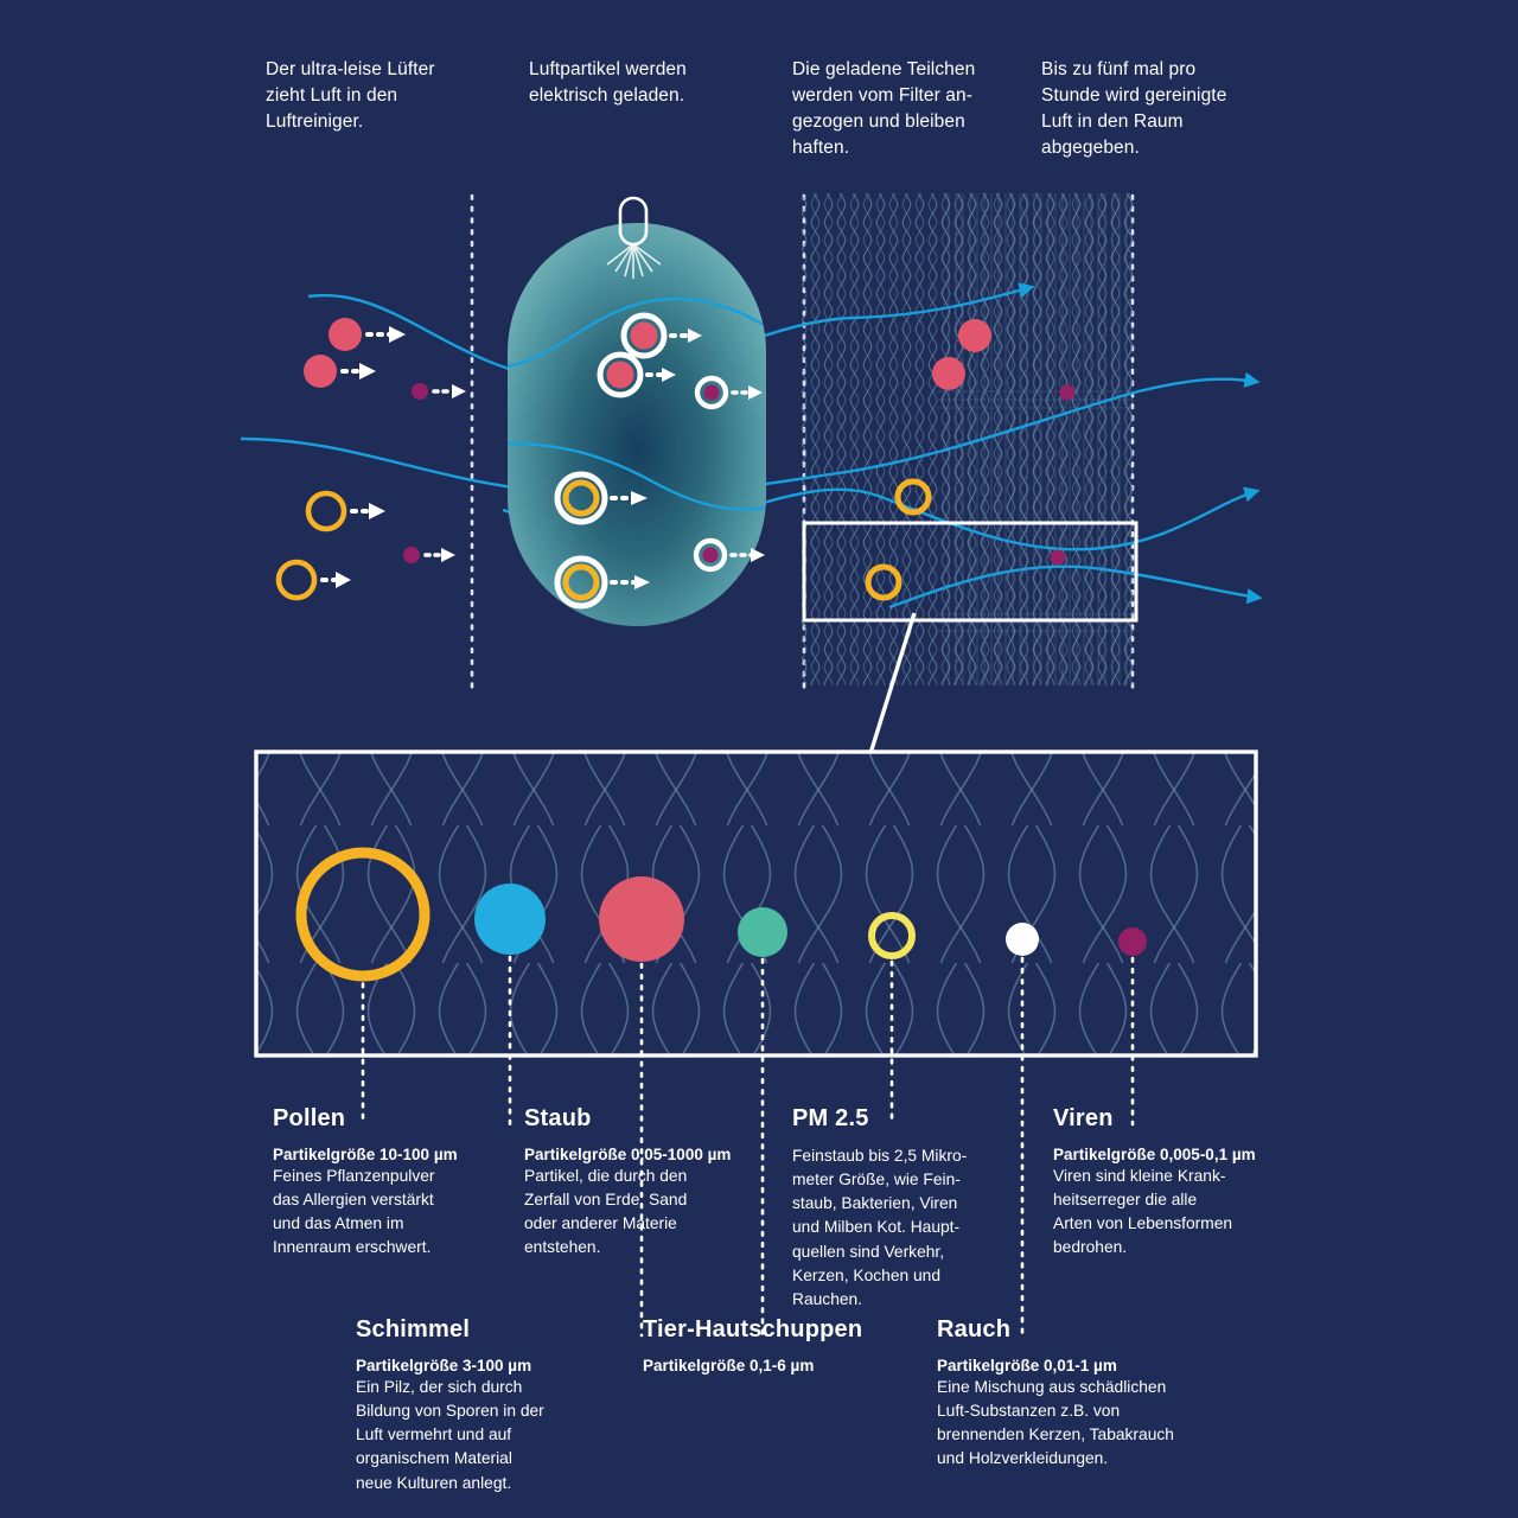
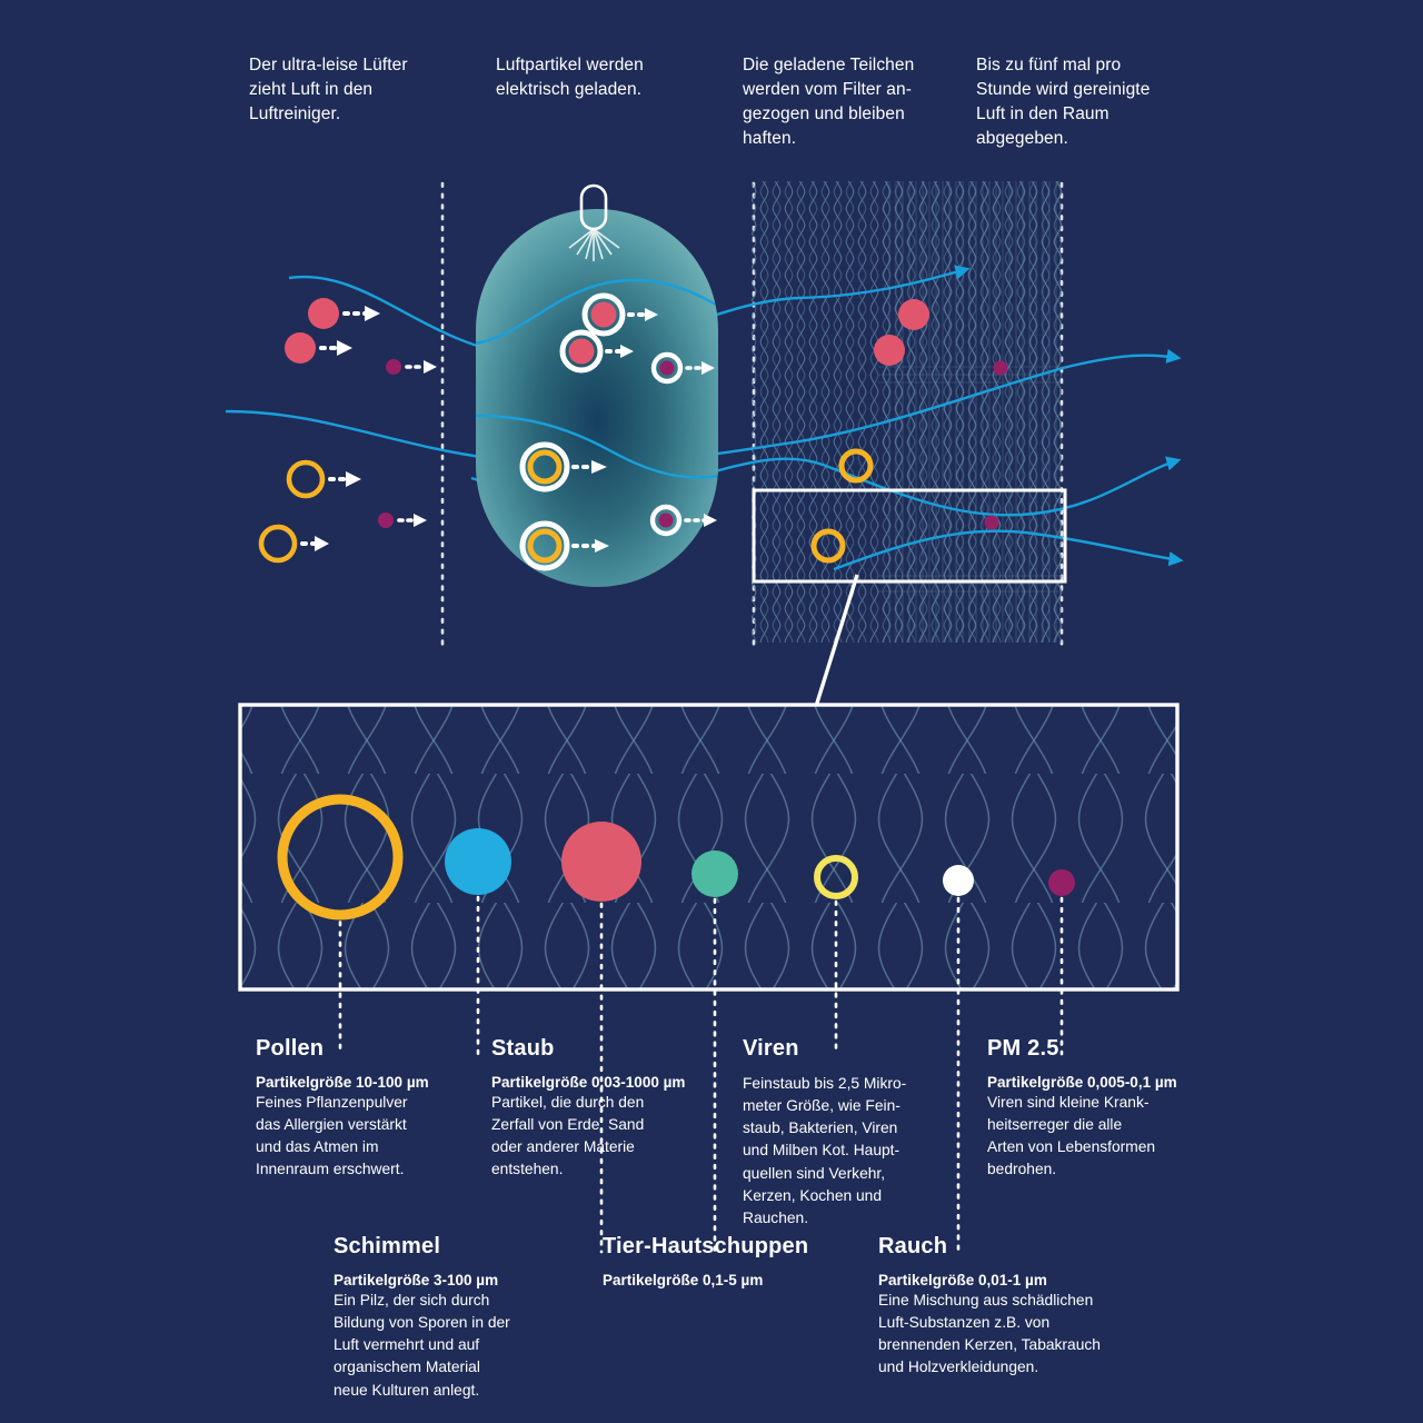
  Der ultra-leise Lüfter
  zieht Luft in den
  Luftreiniger.
  Luftpartikel werden
  elektrisch geladen.
  Die geladene Teilchen
  werden vom Filter an-
  gezogen und bleiben
  haften.
  Bis zu fünf mal pro
  Stunde wird gereinigte
  Luft in den Raum
  abgegeben.
  Pollen
  Partikelgröße 10-100 µm
  Feines Pflanzenpulver
  das Allergien verstärkt
  und das Atmen im
  Innenraum erschwert.
  Staub
- Partikelgröße 0,05-1000 µm
+ Partikelgröße 0,03-1000 µm
  Partikel, die durch den
  Zerfall von Erde, Sand
  oder anderer Materie
  entstehen.
- PM 2.5
+ Viren
  Feinstaub bis 2,5 Mikro-
  meter Größe, wie Fein-
  staub, Bakterien, Viren
  und Milben Kot. Haupt-
  quellen sind Verkehr,
  Kerzen, Kochen und
  Rauchen.
- Viren
+ PM 2.5
  Partikelgröße 0,005-0,1 µm
  Viren sind kleine Krank-
  heitserreger die alle
  Arten von Lebensformen
  bedrohen.
  Schimmel
  Partikelgröße 3-100 µm
  Ein Pilz, der sich durch
  Bildung von Sporen in der
  Luft vermehrt und auf
  organischem Material
  neue Kulturen anlegt.
  Tier-Hautschuppen
- Partikelgröße 0,1-6 µm
+ Partikelgröße 0,1-5 µm
  Rauch
  Partikelgröße 0,01-1 µm
  Eine Mischung aus schädlichen
  Luft-Substanzen z.B. von
  brennenden Kerzen, Tabakrauch
  und Holzverkleidungen.
